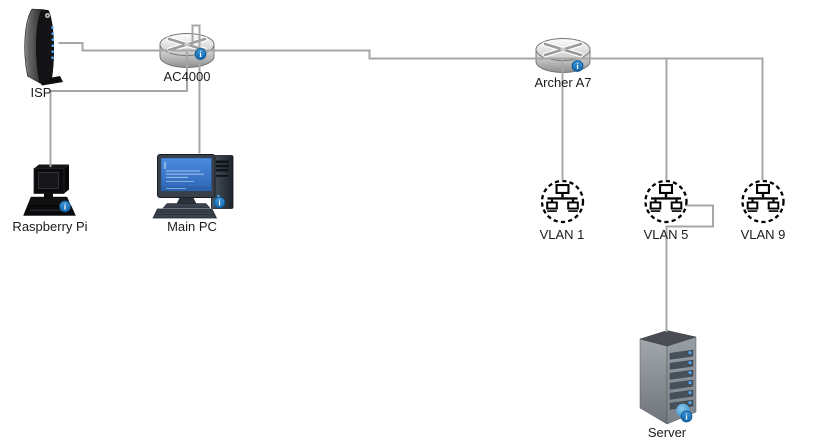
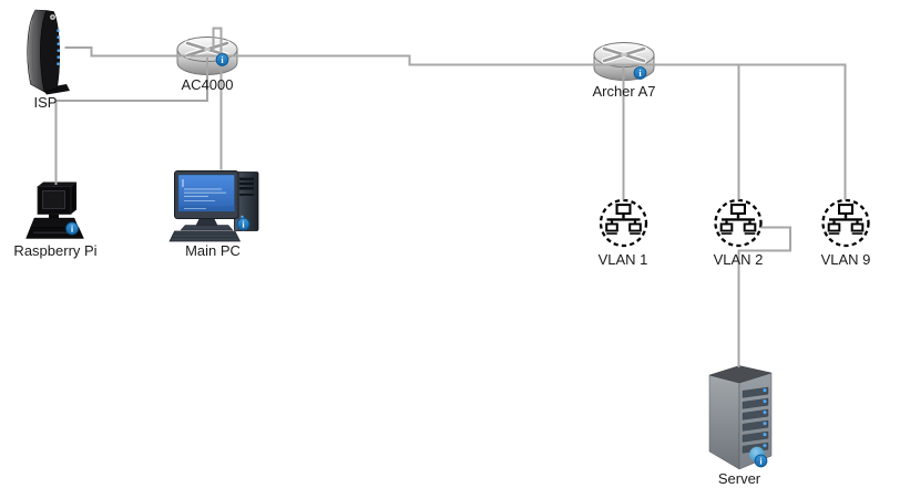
  ISP
  AC4000
  Archer A7
  Raspberry Pi
  Main PC
  VLAN 1
- VLAN 5
+ VLAN 2
  VLAN 9
  Server
